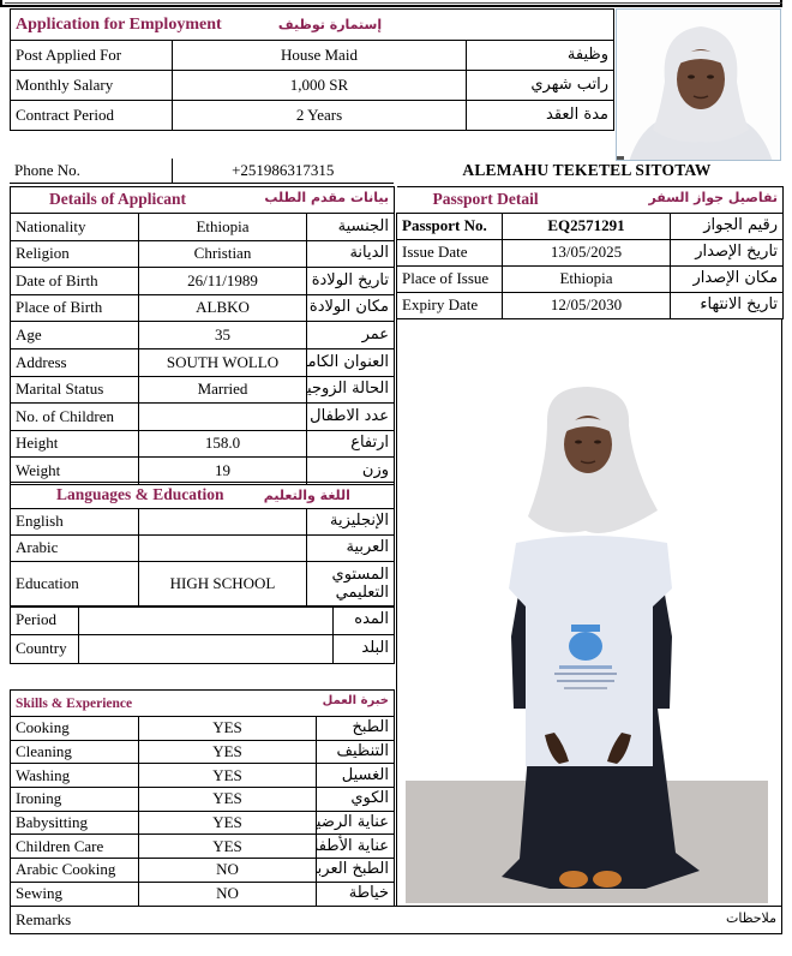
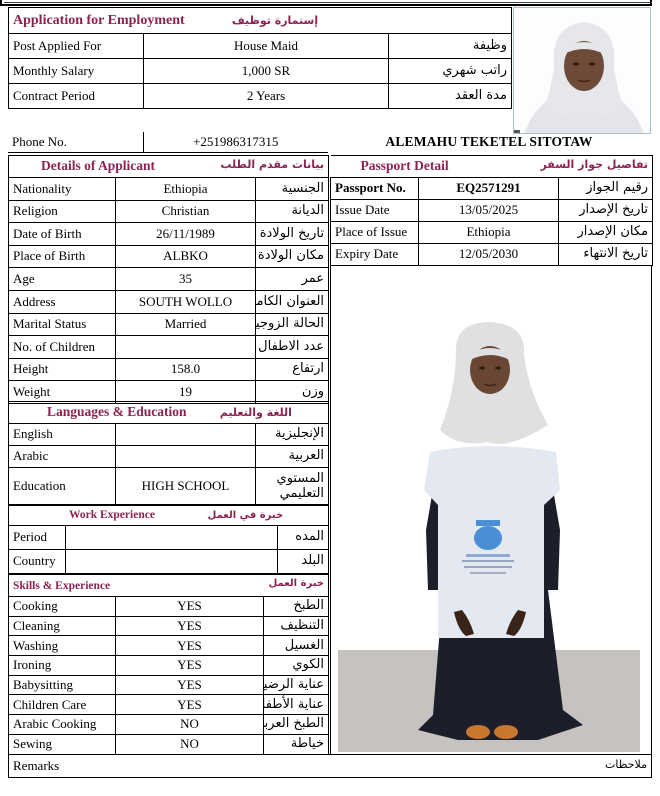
  Application for Employment إستمارة توظيف
  Post Applied For	House Maid	وظيفة
  Monthly Salary	1,000 SR	راتب شهري
  Contract Period	2 Years	مدة العقد
  Phone No.	+251986317315
  ALEMAHU TEKETEL SITOTAW
  Details of Applicant بيانات مقدم الطلب
  Nationality	Ethiopia	الجنسية
  Religion	Christian	الديانة
  Date of Birth	26/11/1989	تاريخ الولادة
  Place of Birth	ALBKO	مكان الولادة
  Age	35	عمر
  Address	SOUTH WOLLO	العنوان الكام
  Marital Status	Married	الحالة الزوجي
  No. of Children		عدد الاطفال
  Height	158.0	ارتفاع
  Weight	19	وزن
  Languages & Education اللغة والتعليم
  English		الإنجليزية
  Arabic		العربية
  Education	HIGH SCHOOL	المستوي التعليمي
+ Work Experience خبرة في العمل
  Period		المده
  Country		البلد
  Skills & Experience خبرة العمل
  Cooking	YES	الطبخ
  Cleaning	YES	التنظيف
  Washing	YES	الغسيل
  Ironing	YES	الكوي
  Babysitting	YES	عناية الرضي
  Children Care	YES	عناية الأطفا
  Arabic Cooking	NO	الطبخ العرب
  Sewing	NO	خياطة
  Passport Detail تفاصيل جواز السفر
  Passport No.	EQ2571291	رقيم الجواز
  Issue Date	13/05/2025	تاريخ الإصدار
  Place of Issue	Ethiopia	مكان الإصدار
  Expiry Date	12/05/2030	تاريخ الانتهاء
  Remarks ملاحظات
